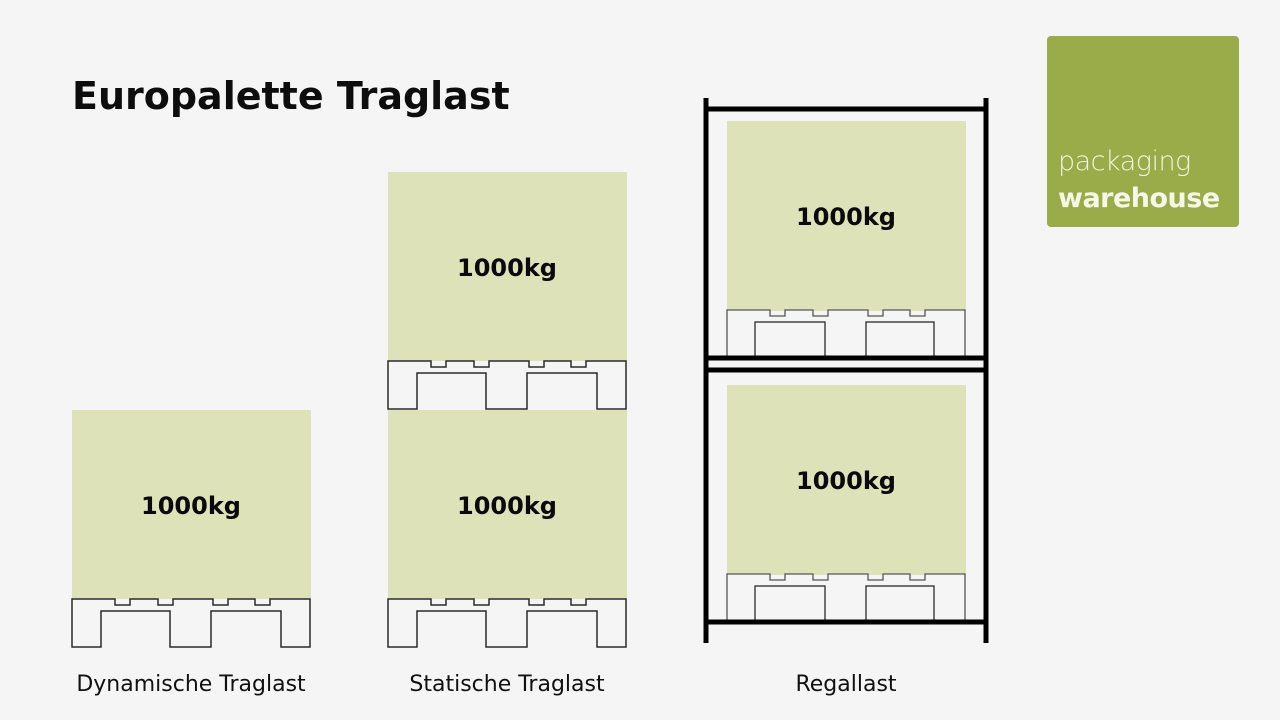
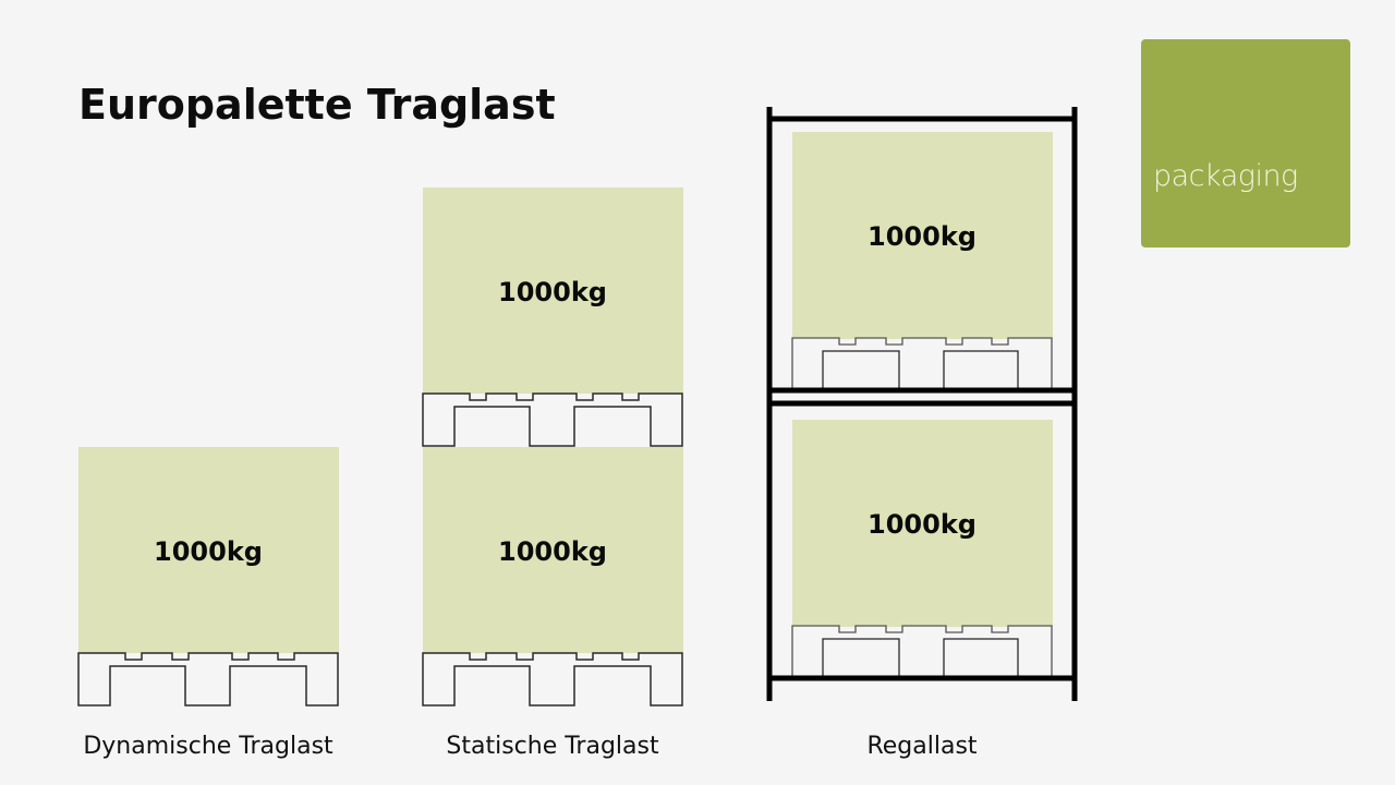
  Europalette Traglast
  1000kg
  1000kg
  1000kg
  1000kg
  1000kg
  Dynamische Traglast
  Statische Traglast
  Regallast
  packaging
- warehouse
